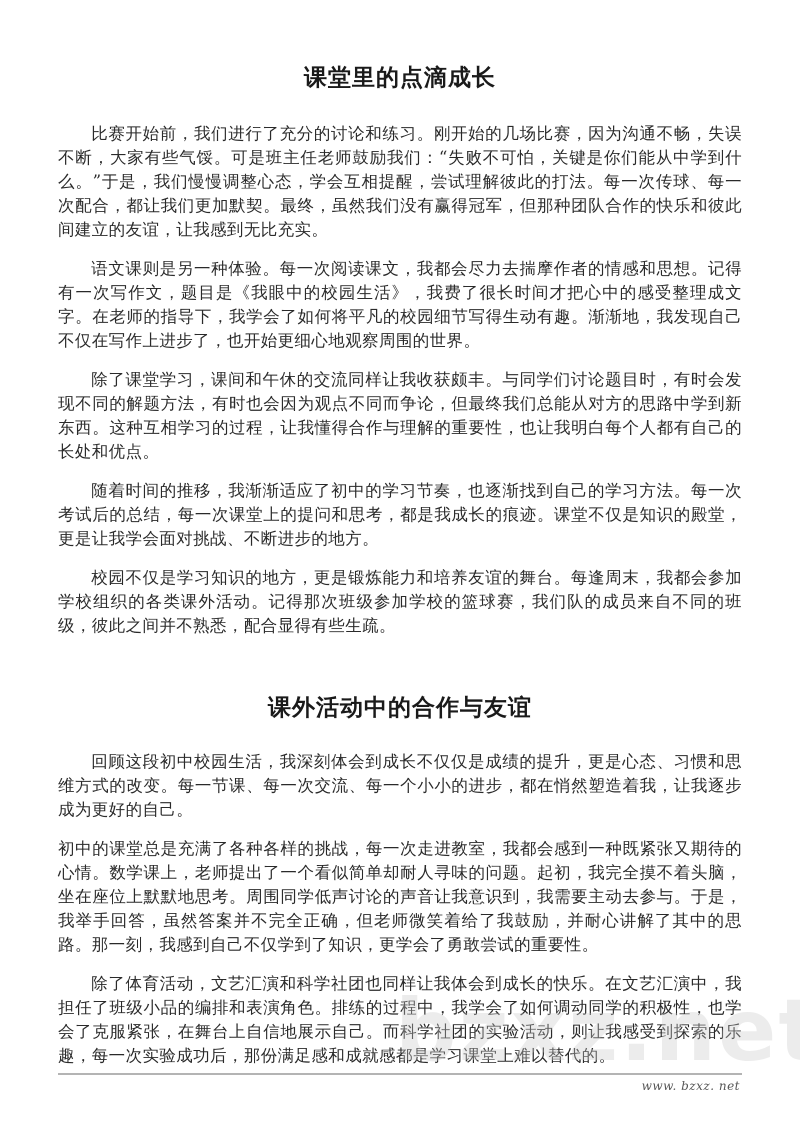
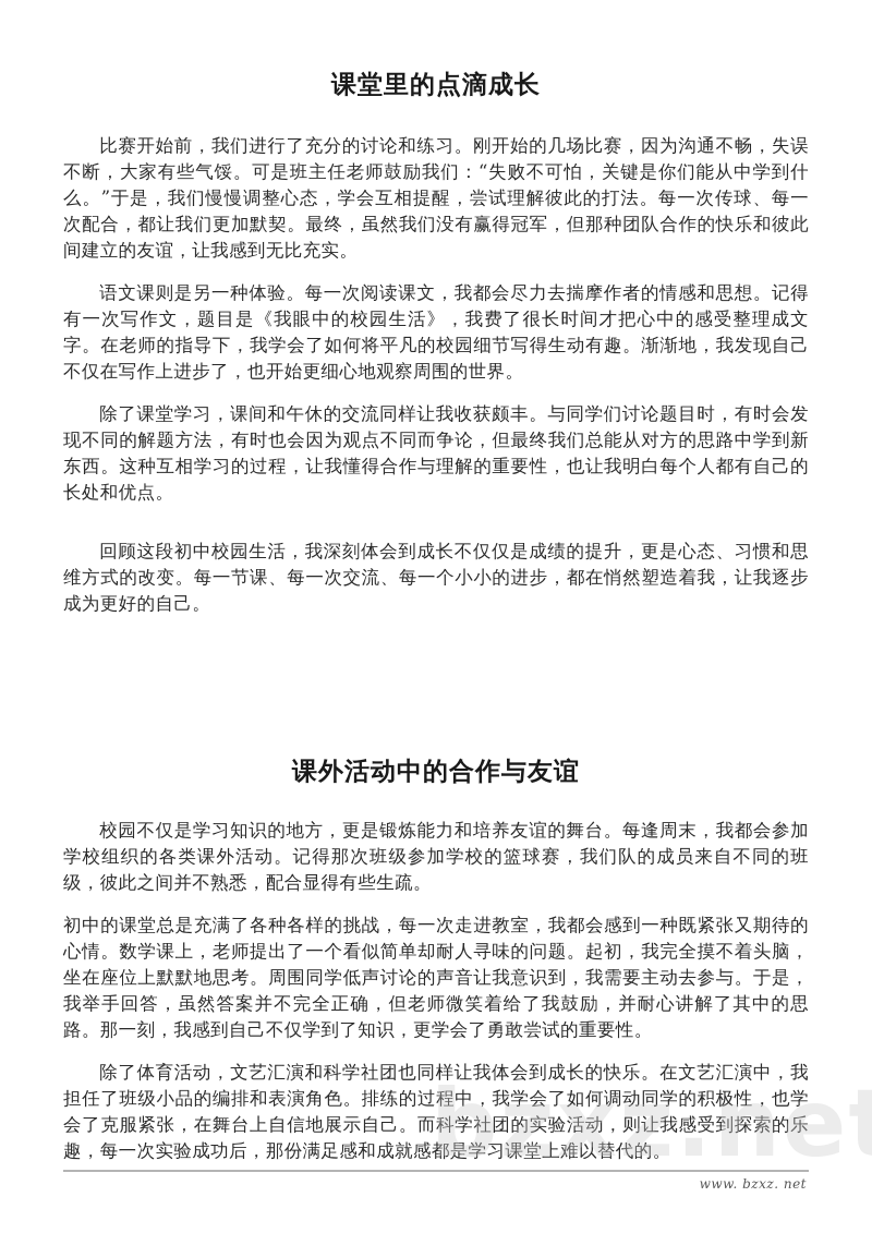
  课堂里的点滴成长
  比赛开始前，我们进行了充分的讨论和练习。刚开始的几场比赛，因为沟通不畅，失误不断，大家有些气馁。可是班主任老师鼓励我们：“失败不可怕，关键是你们能从中学到什么。”于是，我们慢慢调整心态，学会互相提醒，尝试理解彼此的打法。每一次传球、每一次配合，都让我们更加默契。最终，虽然我们没有赢得冠军，但那种团队合作的快乐和彼此间建立的友谊，让我感到无比充实。
  语文课则是另一种体验。每一次阅读课文，我都会尽力去揣摩作者的情感和思想。记得有一次写作文，题目是《我眼中的校园生活》，我费了很长时间才把心中的感受整理成文字。在老师的指导下，我学会了如何将平凡的校园细节写得生动有趣。渐渐地，我发现自己不仅在写作上进步了，也开始更细心地观察周围的世界。
  除了课堂学习，课间和午休的交流同样让我收获颇丰。与同学们讨论题目时，有时会发现不同的解题方法，有时也会因为观点不同而争论，但最终我们总能从对方的思路中学到新东西。这种互相学习的过程，让我懂得合作与理解的重要性，也让我明白每个人都有自己的长处和优点。
- 随着时间的推移，我渐渐适应了初中的学习节奏，也逐渐找到自己的学习方法。每一次考试后的总结，每一次课堂上的提问和思考，都是我成长的痕迹。课堂不仅是知识的殿堂，更是让我学会面对挑战、不断进步的地方。
- 校园不仅是学习知识的地方，更是锻炼能力和培养友谊的舞台。每逢周末，我都会参加学校组织的各类课外活动。记得那次班级参加学校的篮球赛，我们队的成员来自不同的班级，彼此之间并不熟悉，配合显得有些生疏。
+ 回顾这段初中校园生活，我深刻体会到成长不仅仅是成绩的提升，更是心态、习惯和思维方式的改变。每一节课、每一次交流、每一个小小的进步，都在悄然塑造着我，让我逐步成为更好的自己。
  课外活动中的合作与友谊
- 回顾这段初中校园生活，我深刻体会到成长不仅仅是成绩的提升，更是心态、习惯和思维方式的改变。每一节课、每一次交流、每一个小小的进步，都在悄然塑造着我，让我逐步成为更好的自己。
+ 校园不仅是学习知识的地方，更是锻炼能力和培养友谊的舞台。每逢周末，我都会参加学校组织的各类课外活动。记得那次班级参加学校的篮球赛，我们队的成员来自不同的班级，彼此之间并不熟悉，配合显得有些生疏。
  初中的课堂总是充满了各种各样的挑战，每一次走进教室，我都会感到一种既紧张又期待的心情。数学课上，老师提出了一个看似简单却耐人寻味的问题。起初，我完全摸不着头脑，坐在座位上默默地思考。周围同学低声讨论的声音让我意识到，我需要主动去参与。于是，我举手回答，虽然答案并不完全正确，但老师微笑着给了我鼓励，并耐心讲解了其中的思路。那一刻，我感到自己不仅学到了知识，更学会了勇敢尝试的重要性。
  除了体育活动，文艺汇演和科学社团也同样让我体会到成长的快乐。在文艺汇演中，我担任了班级小品的编排和表演角色。排练的过程中，我学会了如何调动同学的积极性，也学会了克服紧张，在舞台上自信地展示自己。而科学社团的实验活动，则让我感受到探索的乐趣，每一次实验成功后，那份满足感和成就感都是学习课堂上难以替代的。
  bzxz.ne
  www. bzxz. net
